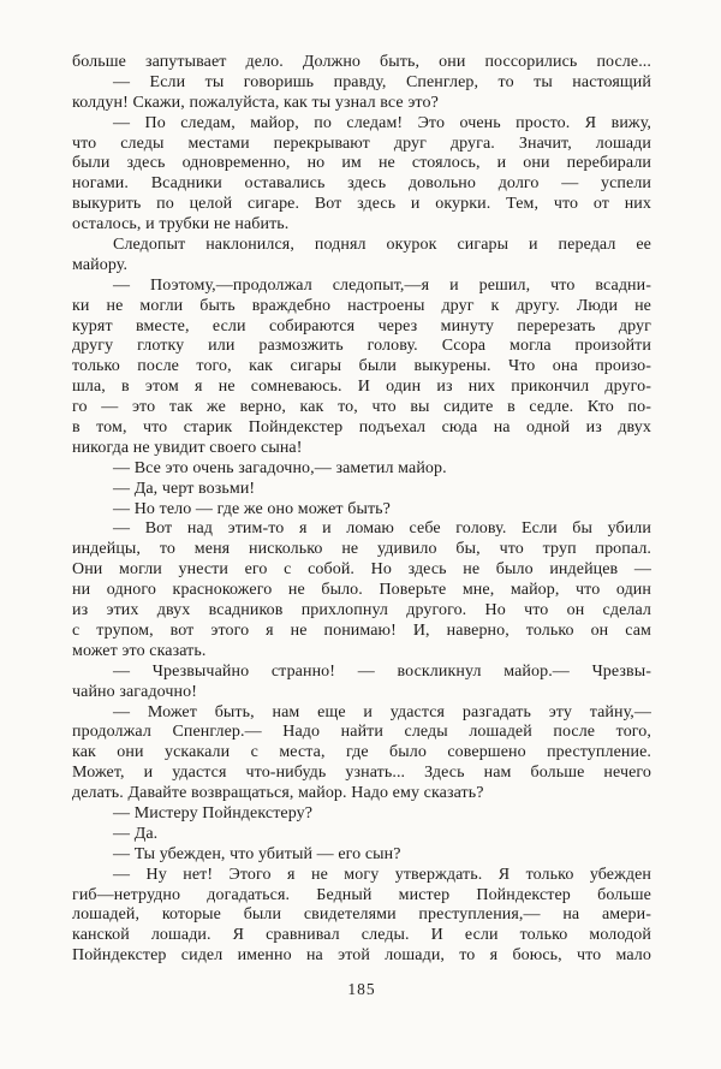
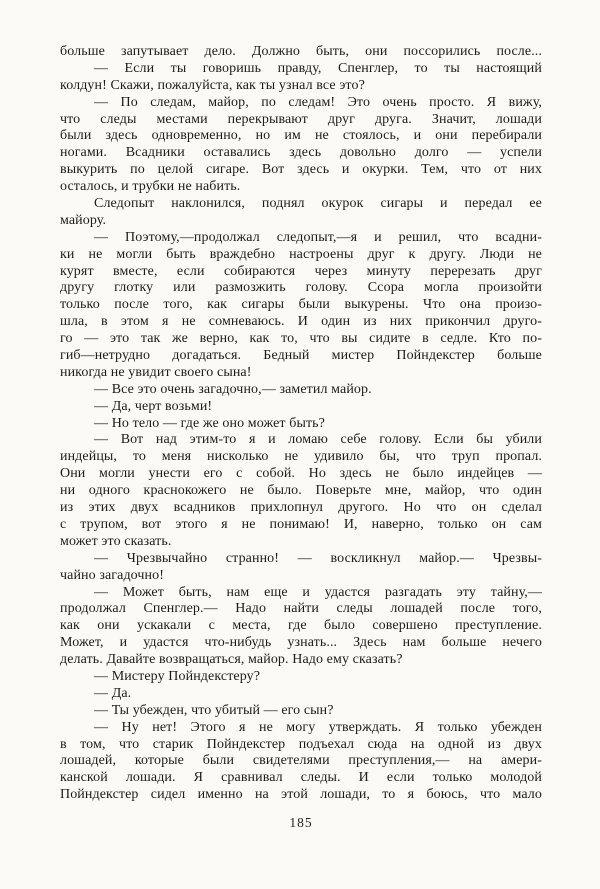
  больше запутывает дело. Должно быть, они поссорились после...
  — Если ты говоришь правду, Спенглер, то ты настоящий
  колдун! Скажи, пожалуйста, как ты узнал все это?
  — По следам, майор, по следам! Это очень просто. Я вижу,
  что следы местами перекрывают друг друга. Значит, лошади
  были здесь одновременно, но им не стоялось, и они перебирали
  ногами. Всадники оставались здесь довольно долго — успели
  выкурить по целой сигаре. Вот здесь и окурки. Тем, что от них
  осталось, и трубки не набить.
  Следопыт наклонился, поднял окурок сигары и передал ее
  майору.
  — Поэтому,—продолжал следопыт,—я и решил, что всадни-
  ки не могли быть враждебно настроены друг к другу. Люди не
  курят вместе, если собираются через минуту перерезать друг
  другу глотку или размозжить голову. Ссора могла произойти
  только после того, как сигары были выкурены. Что она произо-
  шла, в этом я не сомневаюсь. И один из них прикончил друго-
  го — это так же верно, как то, что вы сидите в седле. Кто по-
- в том, что старик Пойндекстер подъехал сюда на одной из двух
+ гиб—нетрудно догадаться. Бедный мистер Пойндекстер больше
  никогда не увидит своего сына!
  — Все это очень загадочно,— заметил майор.
  — Да, черт возьми!
  — Но тело — где же оно может быть?
  — Вот над этим-то я и ломаю себе голову. Если бы убили
  индейцы, то меня нисколько не удивило бы, что труп пропал.
  Они могли унести его с собой. Но здесь не было индейцев —
  ни одного краснокожего не было. Поверьте мне, майор, что один
  из этих двух всадников прихлопнул другого. Но что он сделал
  с трупом, вот этого я не понимаю! И, наверно, только он сам
  может это сказать.
  — Чрезвычайно странно! — воскликнул майор.— Чрезвы-
  чайно загадочно!
  — Может быть, нам еще и удастся разгадать эту тайну,—
  продолжал Спенглер.— Надо найти следы лошадей после того,
  как они ускакали с места, где было совершено преступление.
  Может, и удастся что-нибудь узнать... Здесь нам больше нечего
  делать. Давайте возвращаться, майор. Надо ему сказать?
  — Мистеру Пойндекстеру?
  — Да.
  — Ты убежден, что убитый — его сын?
  — Ну нет! Этого я не могу утверждать. Я только убежден
- гиб—нетрудно догадаться. Бедный мистер Пойндекстер больше
+ в том, что старик Пойндекстер подъехал сюда на одной из двух
  лошадей, которые были свидетелями преступления,— на амери-
  канской лошади. Я сравнивал следы. И если только молодой
  Пойндекстер сидел именно на этой лошади, то я боюсь, что мало
  185
